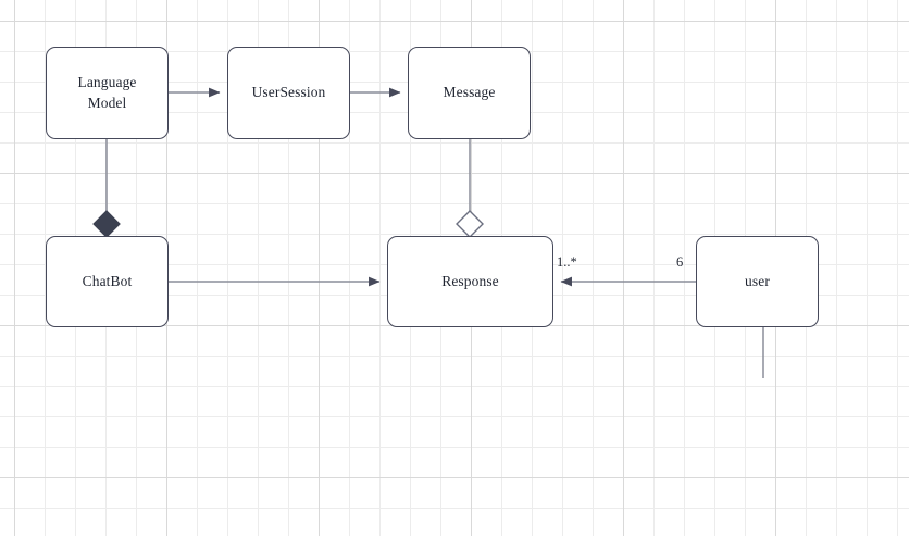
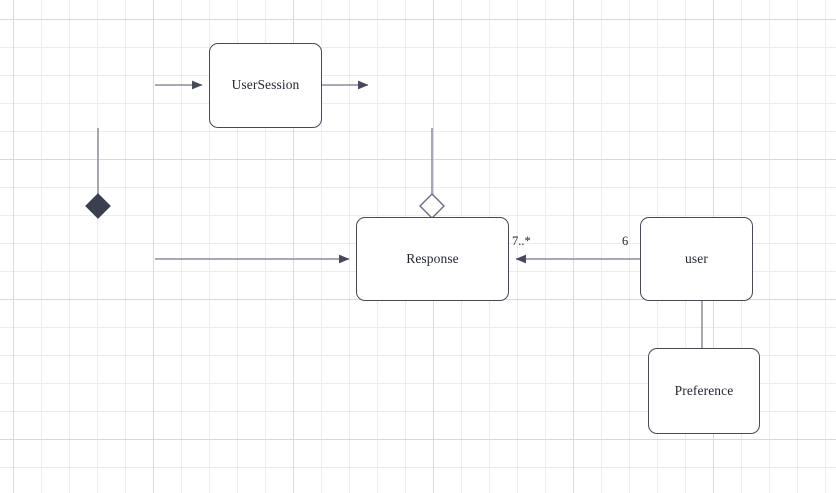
- Language
- Model
  UserSession
- Message
- ChatBot
  Response
  user
+ Preference
- 1..*
+ 7..*
  6
